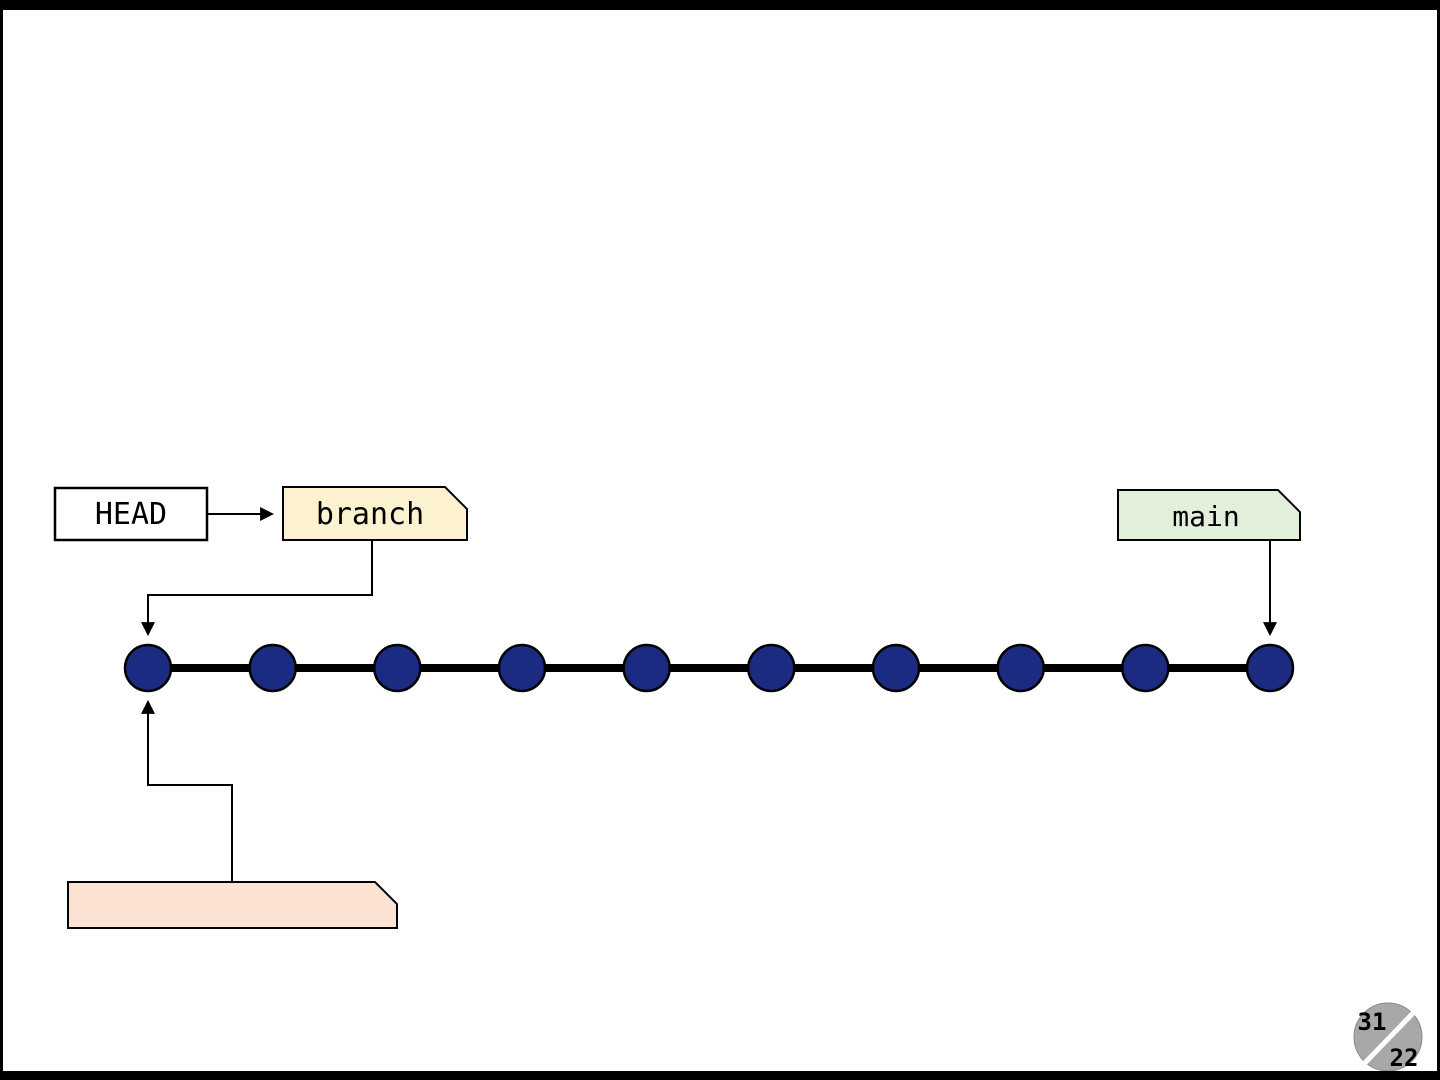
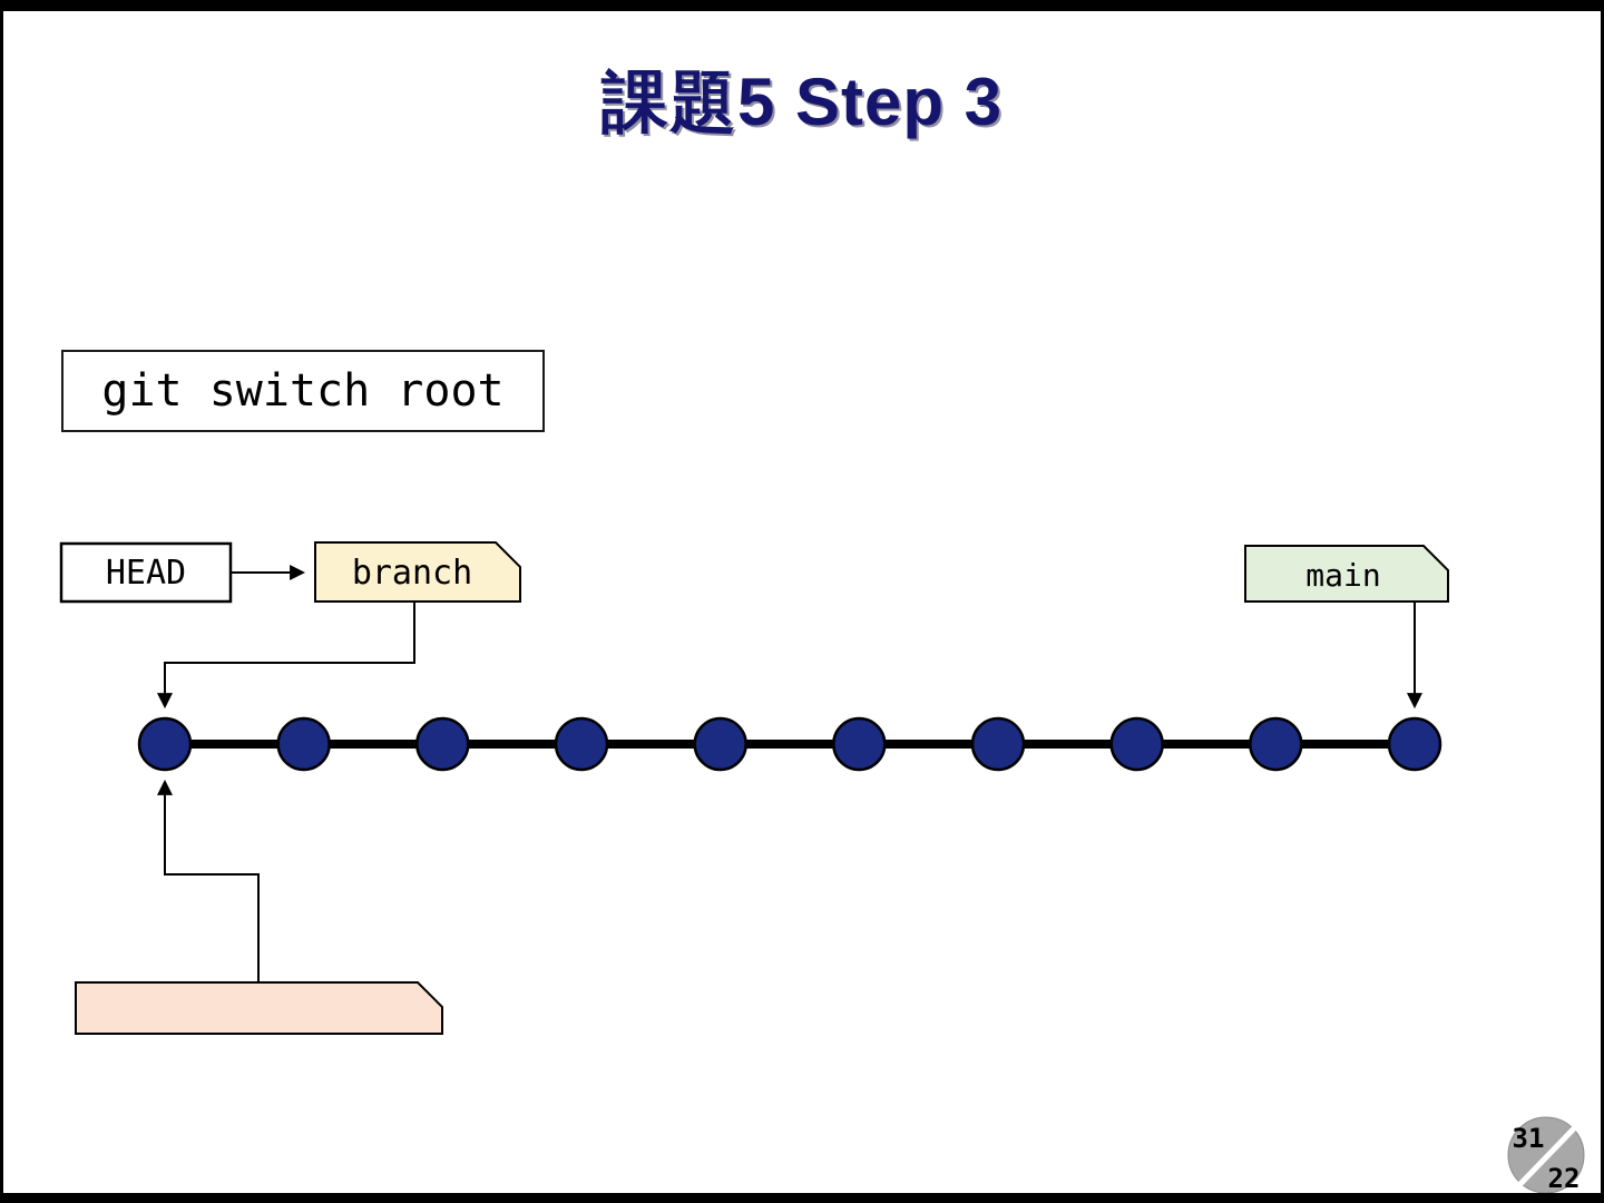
+ 課題5 Step 3
+ git switch root
  HEAD
  branch
  main
  31
  22
